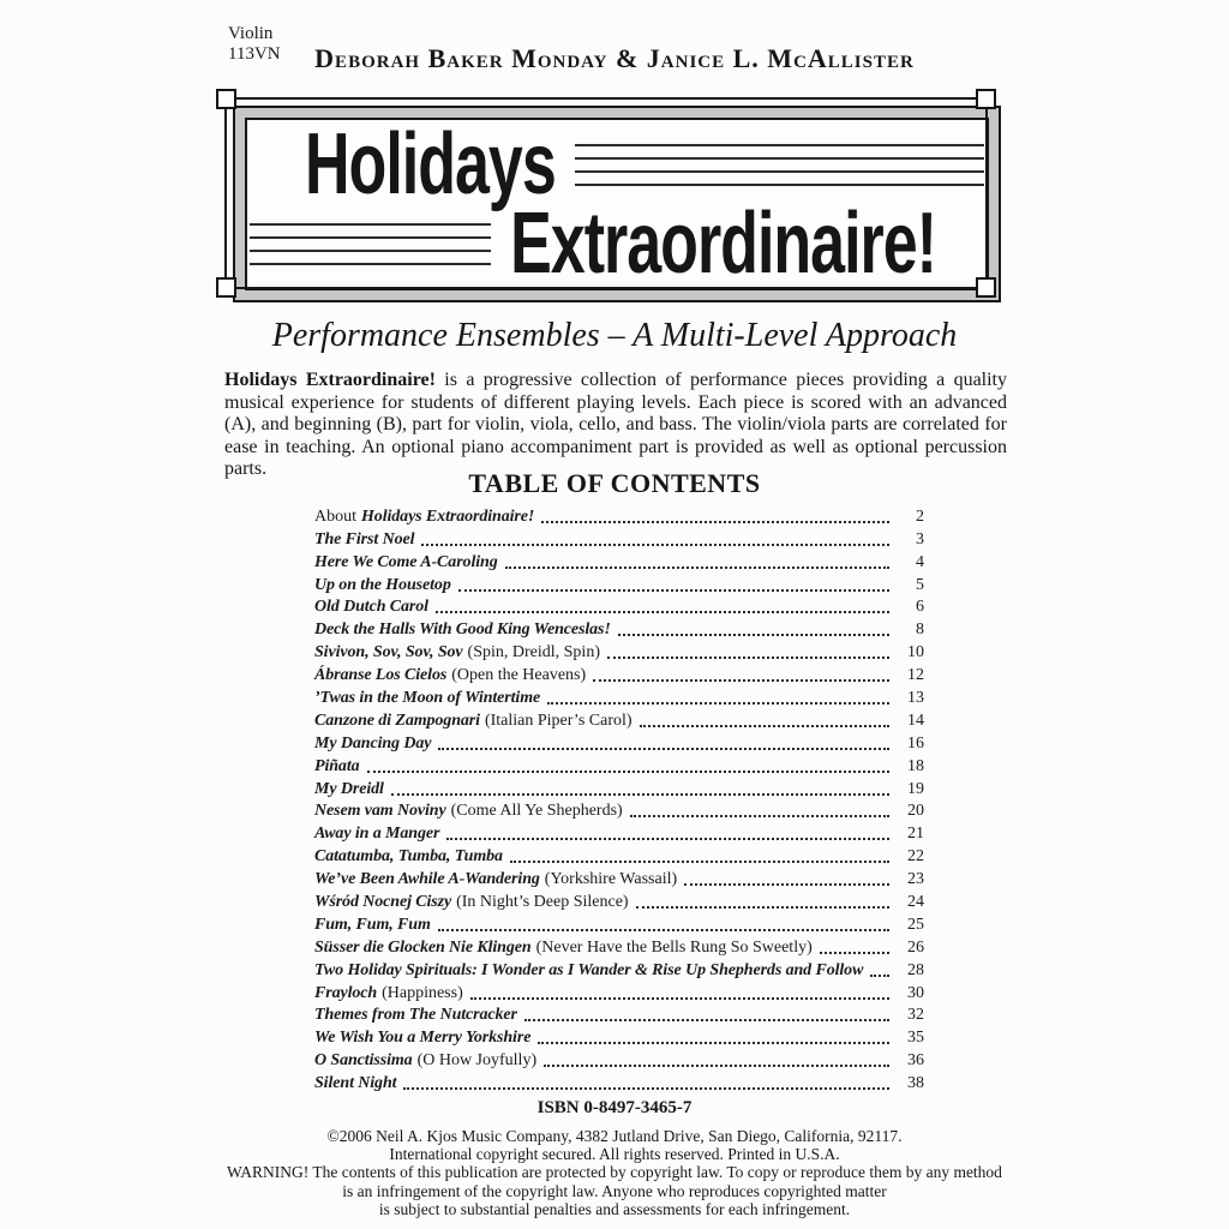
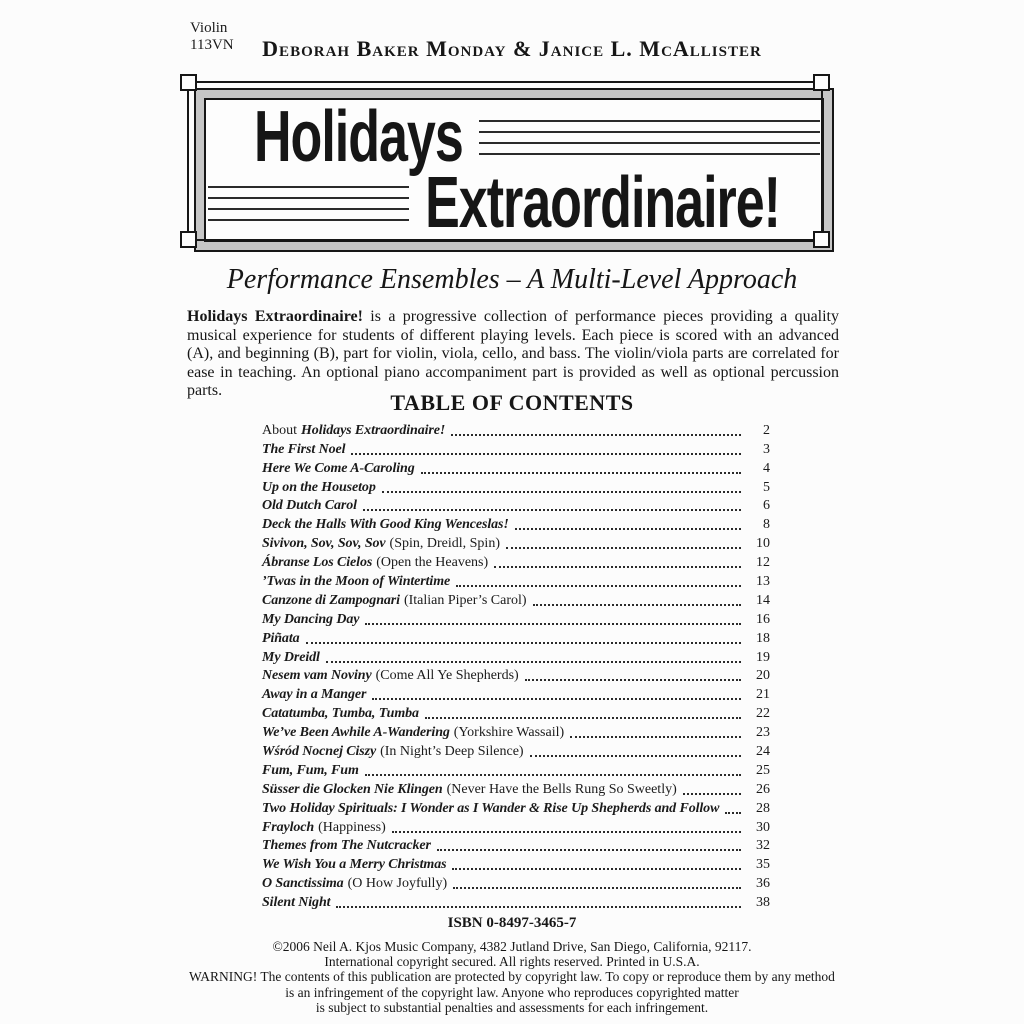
  Violin
  113VN
  Deborah Baker Monday & Janice L. McAllister
  Holidays
  Extraordinaire!
  Performance Ensembles – A Multi-Level Approach
  Holidays Extraordinaire! is a progressive collection of performance pieces providing a quality musical experience for students of different playing levels. Each piece is scored with an advanced (A), and beginning (B), part for violin, viola, cello, and bass. The violin/viola parts are correlated for ease in teaching. An optional piano accompaniment part is provided as well as optional percussion parts.
  TABLE OF CONTENTS
  About
  Holidays Extraordinaire!
  2
  The First Noel
  3
  Here We Come A-Caroling
  4
  Up on the Housetop
  5
  Old Dutch Carol
  6
  Deck the Halls With Good King Wenceslas!
  8
  Sivivon, Sov, Sov, Sov
  (Spin, Dreidl, Spin)
  10
  Ábranse Los Cielos
  (Open the Heavens)
  12
  ’Twas in the Moon of Wintertime
  13
  Canzone di Zampognari
  (Italian Piper’s Carol)
  14
  My Dancing Day
  16
  Piñata
  18
  My Dreidl
  19
  Nesem vam Noviny
  (Come All Ye Shepherds)
  20
  Away in a Manger
  21
  Catatumba, Tumba, Tumba
  22
  We’ve Been Awhile A-Wandering
  (Yorkshire Wassail)
  23
  Wśród Nocnej Ciszy
  (In Night’s Deep Silence)
  24
  Fum, Fum, Fum
  25
  Süsser die Glocken Nie Klingen
  (Never Have the Bells Rung So Sweetly)
  26
  Two Holiday Spirituals: I Wonder as I Wander & Rise Up Shepherds and Follow
  28
  Frayloch
  (Happiness)
  30
  Themes from The Nutcracker
  32
- We Wish You a Merry Yorkshire
+ We Wish You a Merry Christmas
  35
  O Sanctissima
  (O How Joyfully)
  36
  Silent Night
  38
  ISBN 0-8497-3465-7
  ©2006 Neil A. Kjos Music Company, 4382 Jutland Drive, San Diego, California, 92117.
  International copyright secured. All rights reserved. Printed in U.S.A.
  WARNING! The contents of this publication are protected by copyright law. To copy or reproduce them by any method
  is an infringement of the copyright law. Anyone who reproduces copyrighted matter
  is subject to substantial penalties and assessments for each infringement.
